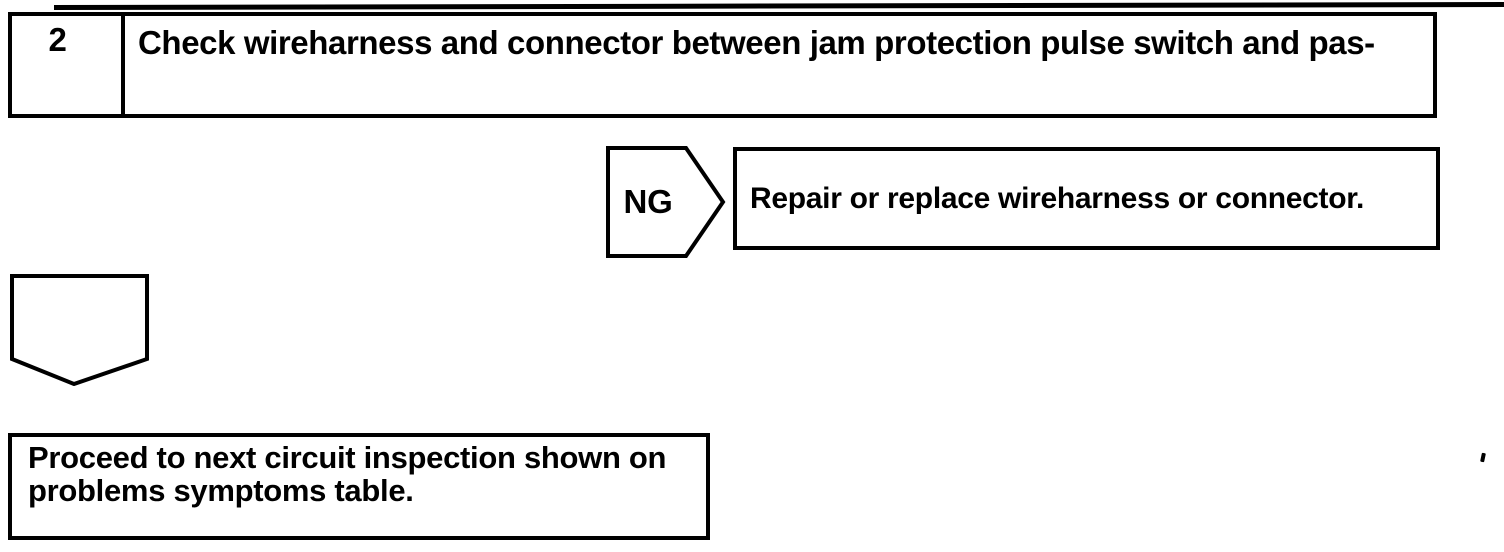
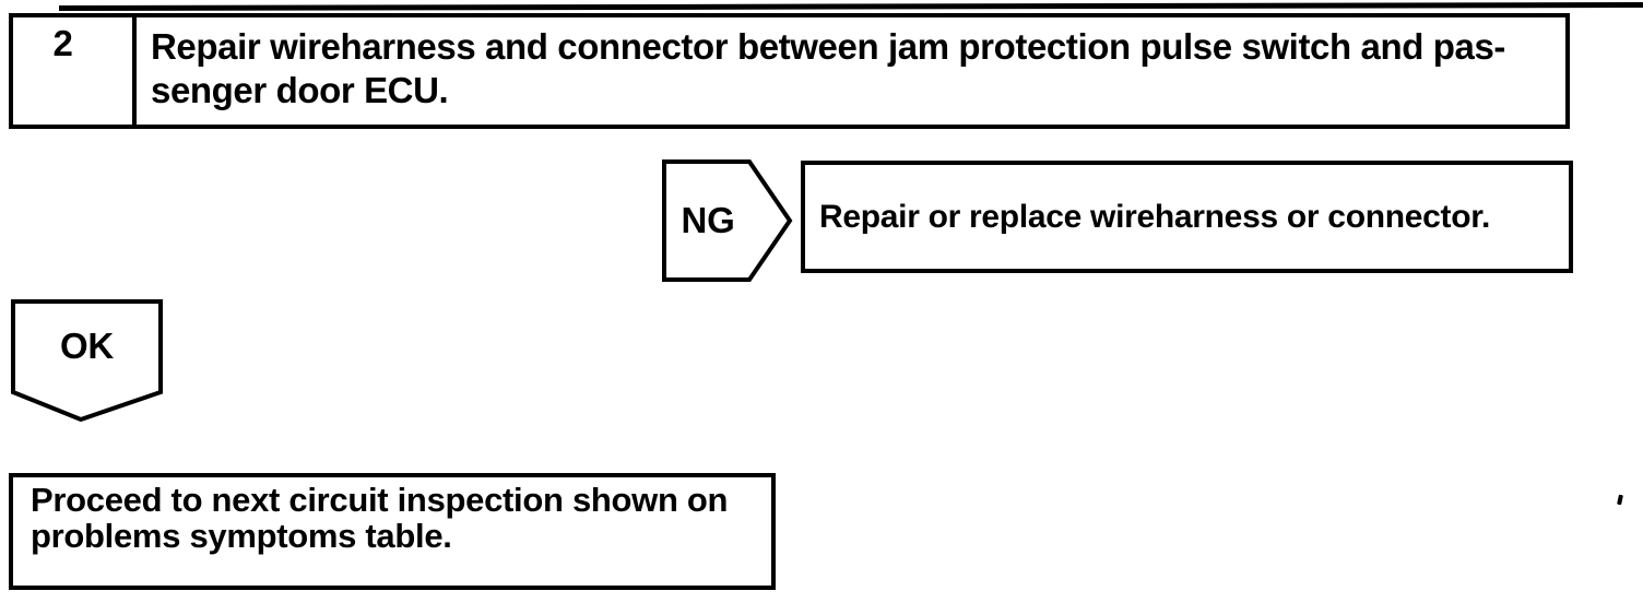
  2
- Check wireharness and connector between jam protection pulse switch and pas-
+ Repair wireharness and connector between jam protection pulse switch and pas-
+ senger door ECU.
  NG
  Repair or replace wireharness or connector.
+ OK
  Proceed to next circuit inspection shown on
  problems symptoms table.
